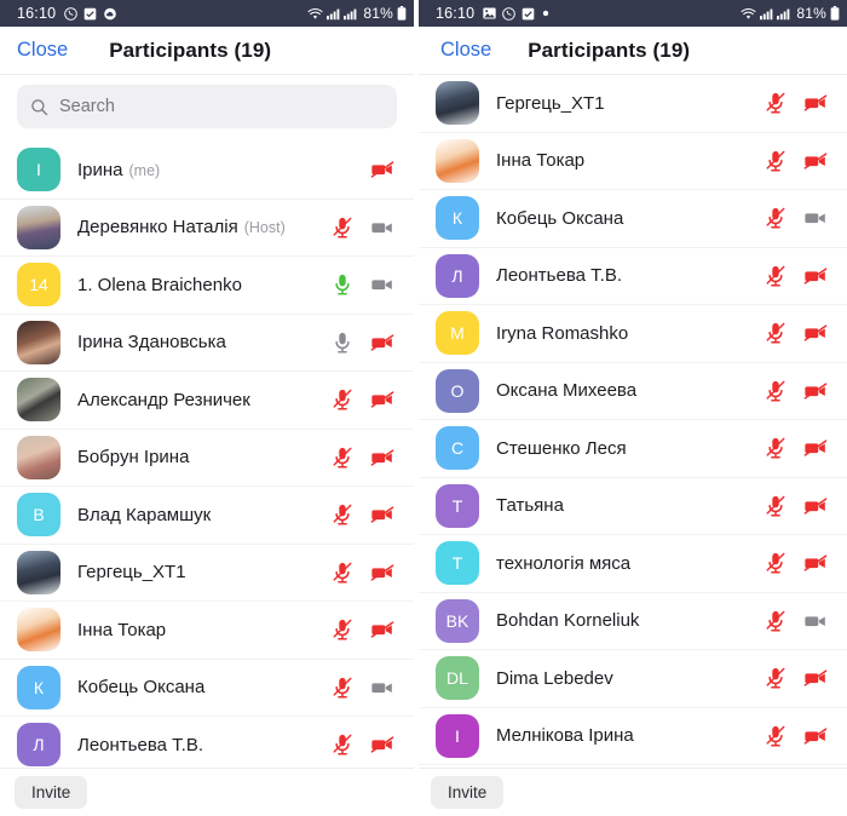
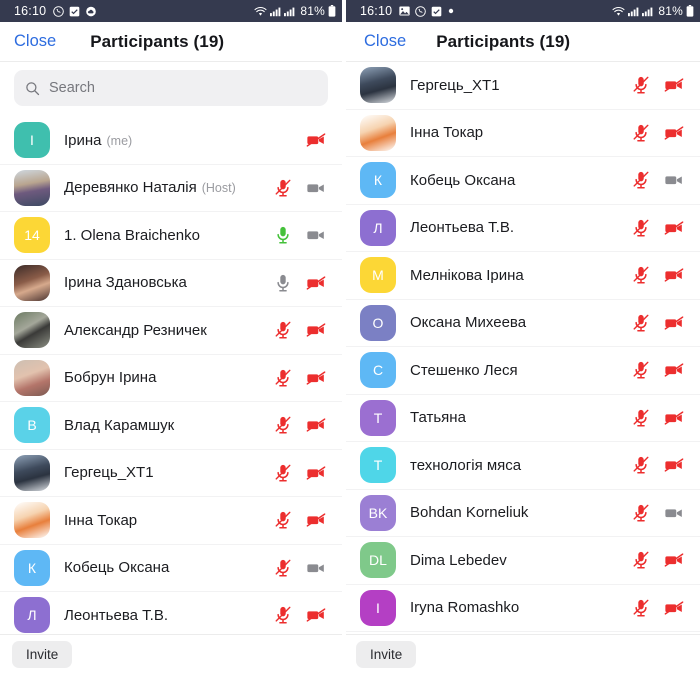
  16:10
  81%
  Close
  Participants (19)
  Search
  I
  Ірина (me)
  Деревянко Наталія (Host)
  14
  1. Olena Braichenko
  Ірина Здановська
  Александр Резничек
  Бобрун Ірина
  В
  Влад Карамшук
  Гергець_ХТ1
  Інна Токар
  К
  Кобець Оксана
  Л
  Леонтьева Т.В.
  Invite
  16:10
  81%
  Close
  Participants (19)
  Гергець_ХТ1
  Інна Токар
  К
  Кобець Оксана
  Л
  Леонтьева Т.В.
  М
- Iryna Romashko
+ Мелнікова Ірина
  О
  Оксана Михеева
  С
  Стешенко Леся
  Т
  Татьяна
  Т
  технологія мяса
  BK
  Bohdan Korneliuk
  DL
  Dima Lebedev
  I
- Мелнікова Ірина
+ Iryna Romashko
  Invite
